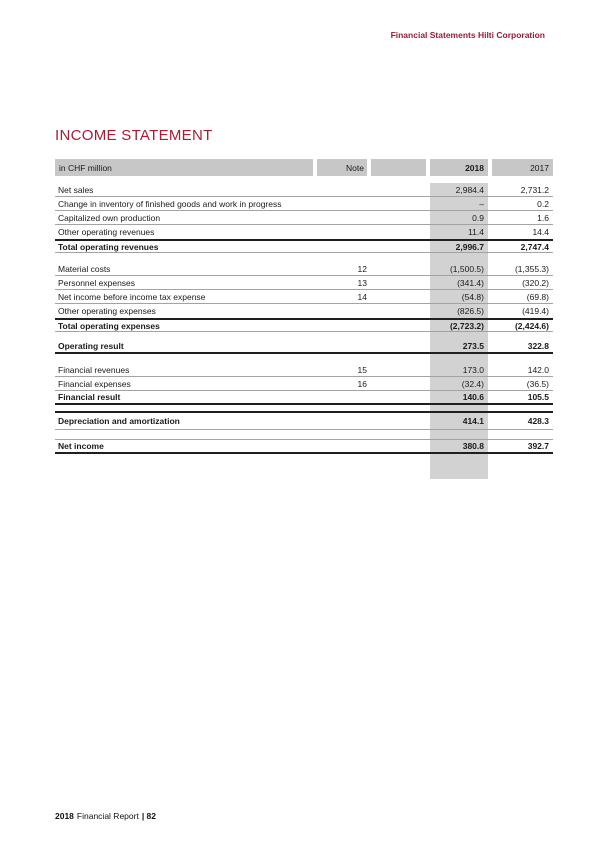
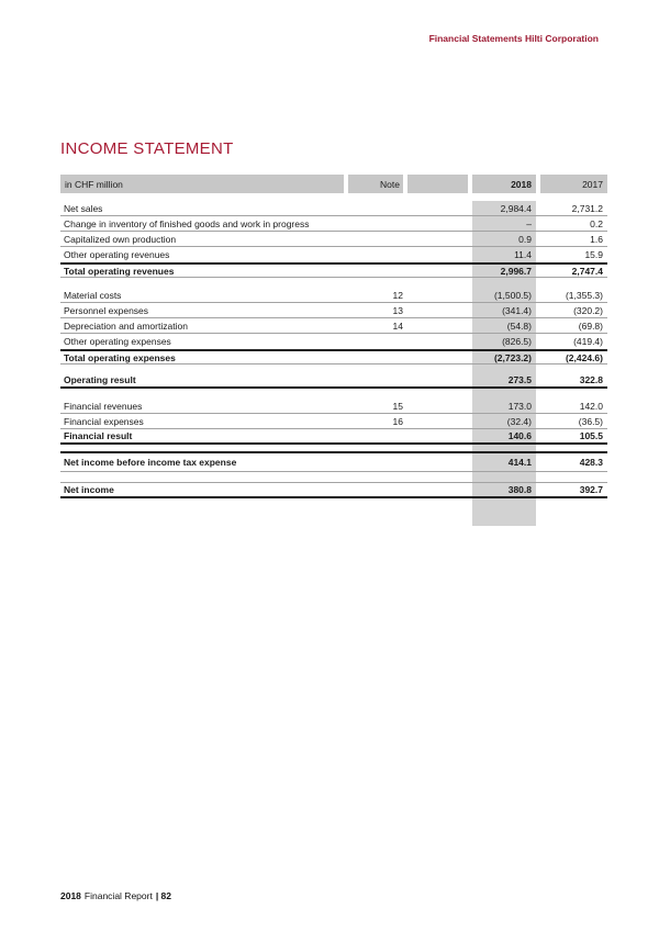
  Financial Statements Hilti Corporation
  INCOME STATEMENT
  in CHF million
  Note
  2018
  2017
  Net sales
  2,984.4
  2,731.2
  Change in inventory of finished goods and work in progress
  –
  0.2
  Capitalized own production
  0.9
  1.6
  Other operating revenues
  11.4
- 14.4
+ 15.9
  Total operating revenues
  2,996.7
  2,747.4
  Material costs
  12
  (1,500.5)
  (1,355.3)
  Personnel expenses
  13
  (341.4)
  (320.2)
- Net income before income tax expense
+ Depreciation and amortization
  14
  (54.8)
  (69.8)
  Other operating expenses
  (826.5)
  (419.4)
  Total operating expenses
  (2,723.2)
  (2,424.6)
  Operating result
  273.5
  322.8
  Financial revenues
  15
  173.0
  142.0
  Financial expenses
  16
  (32.4)
  (36.5)
  Financial result
  140.6
  105.5
- Depreciation and amortization
+ Net income before income tax expense
  414.1
  428.3
  Net income
  380.8
  392.7
  2018 Financial Report | 82
